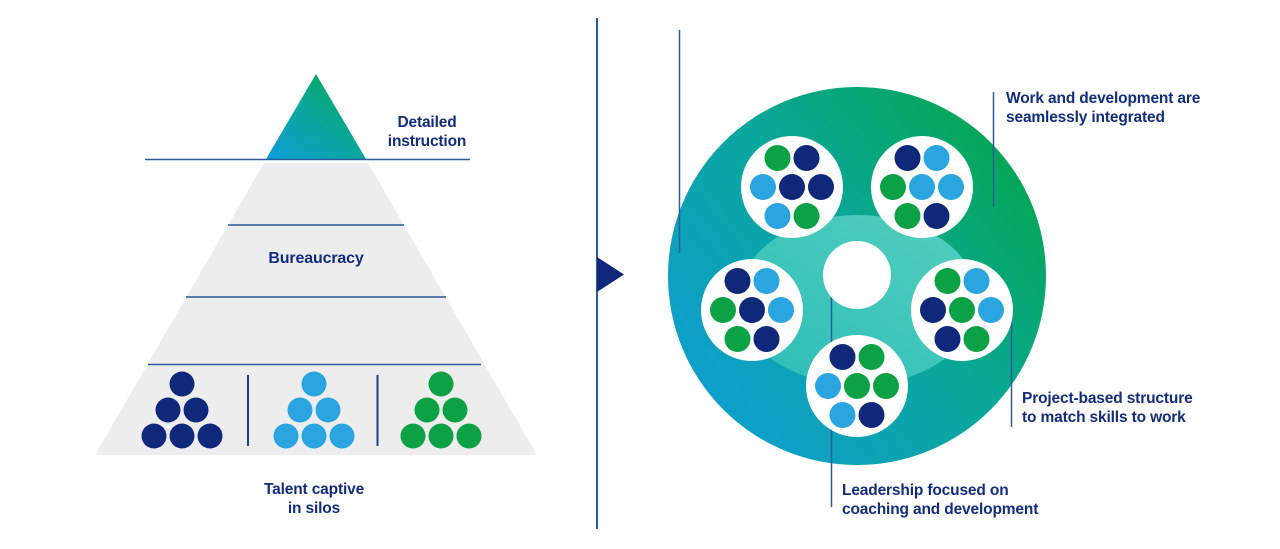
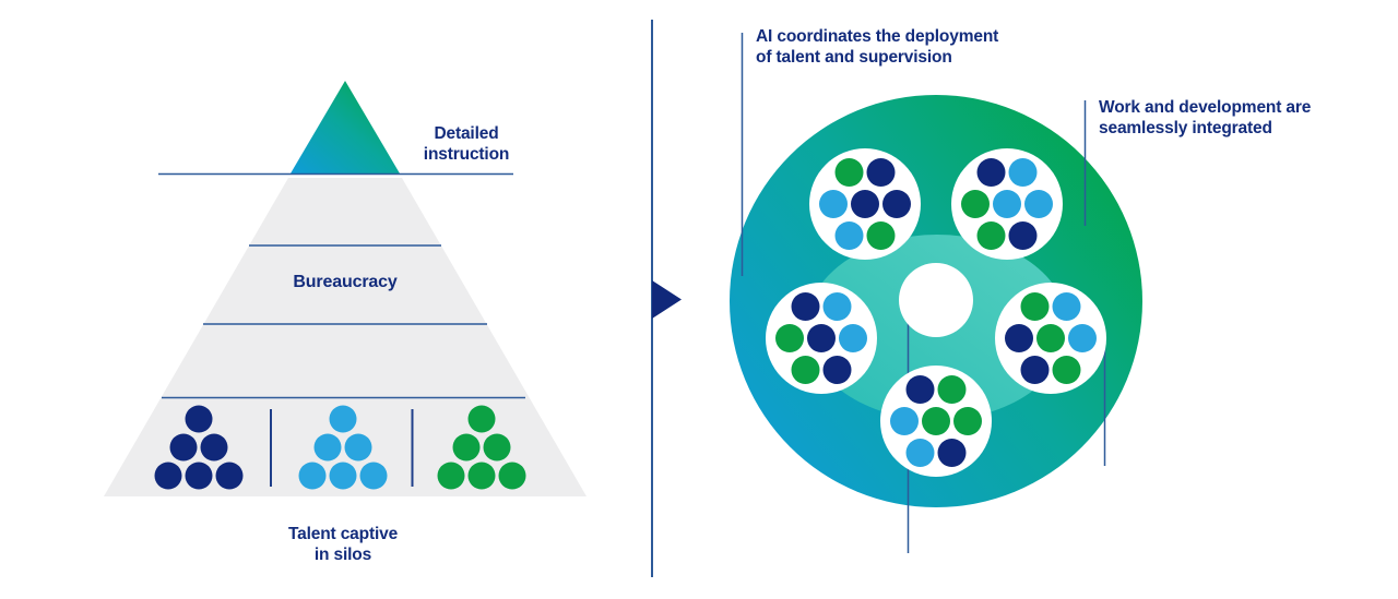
  Detailed
  instruction
  Bureaucracy
  Talent captive
  in silos
+ AI coordinates the deployment
+ of talent and supervision
  Work and development are
  seamlessly integrated
- Project-based structure
- to match skills to work
- Leadership focused on
- coaching and development
